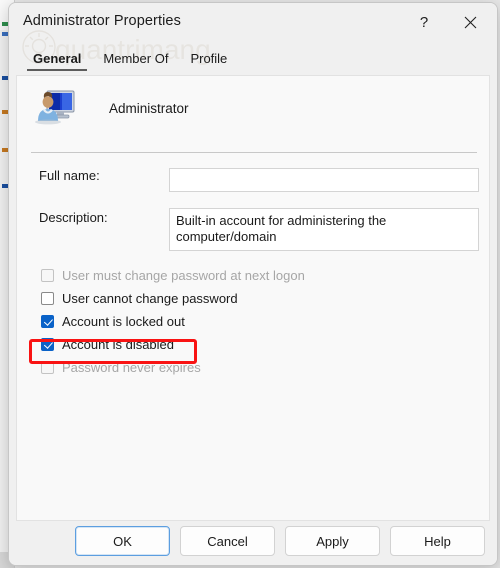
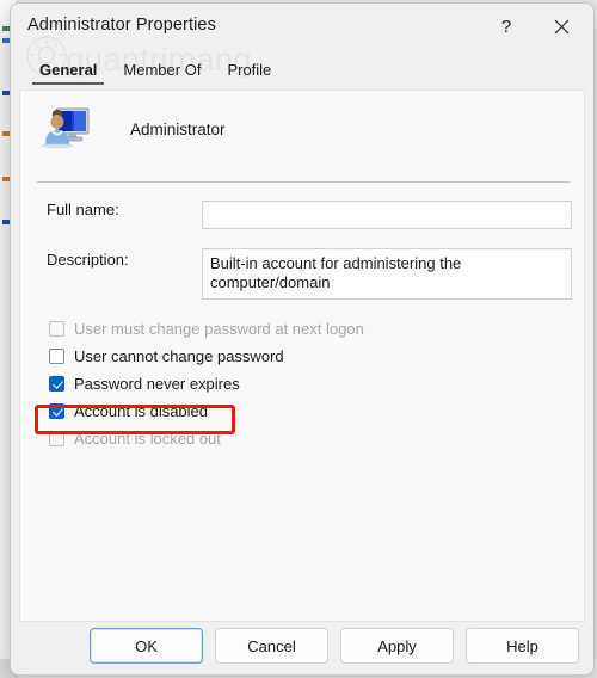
  Administrator Properties
  ?
  antrimang
  General
  Member Of
  Profile
  Administrator
  Full name:
  Description:
  User must change password at next logon
  User cannot change password
- Account is locked out
+ Password never expires
  Account is disabled
- Password never expires
+ Account is locked out
  OK
  Cancel
  Apply
  Help
